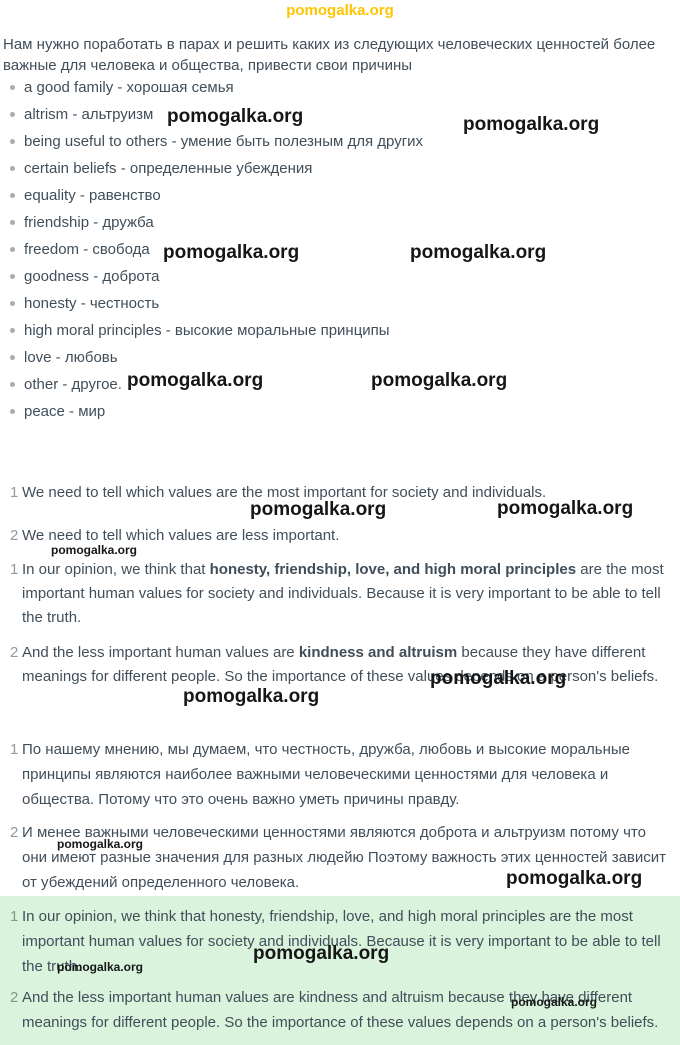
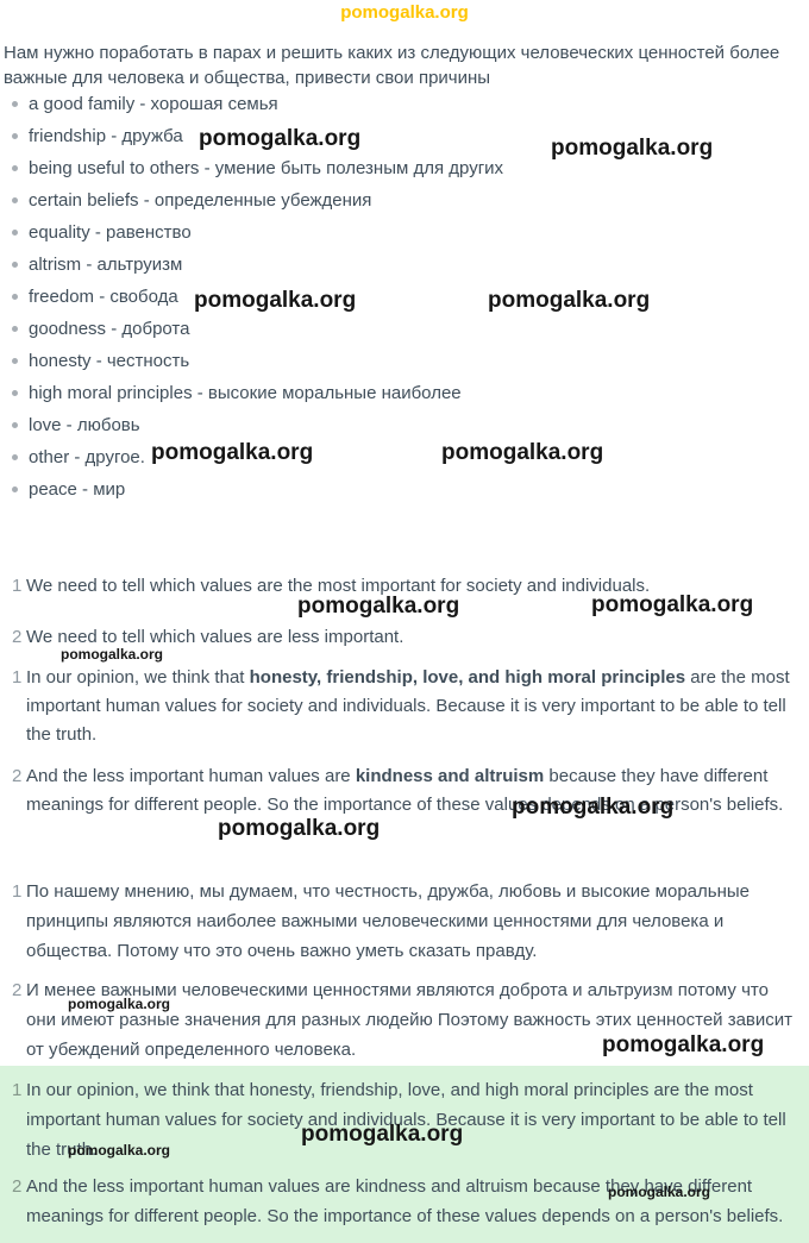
  pomogalka.org
  Нам нужно поработать в парах и решить каких из следующих человеческих ценностей более важные для человека и общества, привести свои причины
  a good family - хорошая семья
- altrism - альтруизм
+ friendship - дружба
  being useful to others - умение быть полезным для других
  certain beliefs - определенные убеждения
  equality - равенство
- friendship - дружба
+ altrism - альтруизм
  freedom - свобода
  goodness - доброта
  honesty - честность
- high moral principles - высокие моральные принципы
+ high moral principles - высокие моральные наиболее
  love - любовь
  other - другое.
  peace - мир
  1
  We need to tell which values are the most important for society and individuals.
  2
  We need to tell which values are less important.
  1
  In our opinion, we think that honesty, friendship, love, and high moral principles are the most important human values for society and individuals. Because it is very important to be able to tell the truth.
  2
  And the less important human values are kindness and altruism because they have different meanings for different people. So the importance of these values depends on a person's beliefs.
  1
- По нашему мнению, мы думаем, что честность, дружба, любовь и высокие моральные принципы являются наиболее важными человеческими ценностями для человека и общества. Потому что это очень важно уметь причины правду.
+ По нашему мнению, мы думаем, что честность, дружба, любовь и высокие моральные принципы являются наиболее важными человеческими ценностями для человека и общества. Потому что это очень важно уметь сказать правду.
  2
  И менее важными человеческими ценностями являются доброта и альтруизм потому что они имеют разные значения для разных людейю Поэтому важность этих ценностей зависит от убеждений определенного человека.
  1
  In our opinion, we think that honesty, friendship, love, and high moral principles are the most important human values for society and individuals. Because it is very important to be able to tell the truth.
  2
  And the less important human values are kindness and altruism because they have different meanings for different people. So the importance of these values depends on a person's beliefs.
  pomogalka.org
  pomogalka.org
  pomogalka.org
  pomogalka.org
  pomogalka.org
  pomogalka.org
  pomogalka.org
  pomogalka.org
  pomogalka.org
  pomogalka.org
  pomogalka.org
  pomogalka.org
  pomogalka.org
  pomogalka.org
  pomogalka.org
  pomogalka.org
